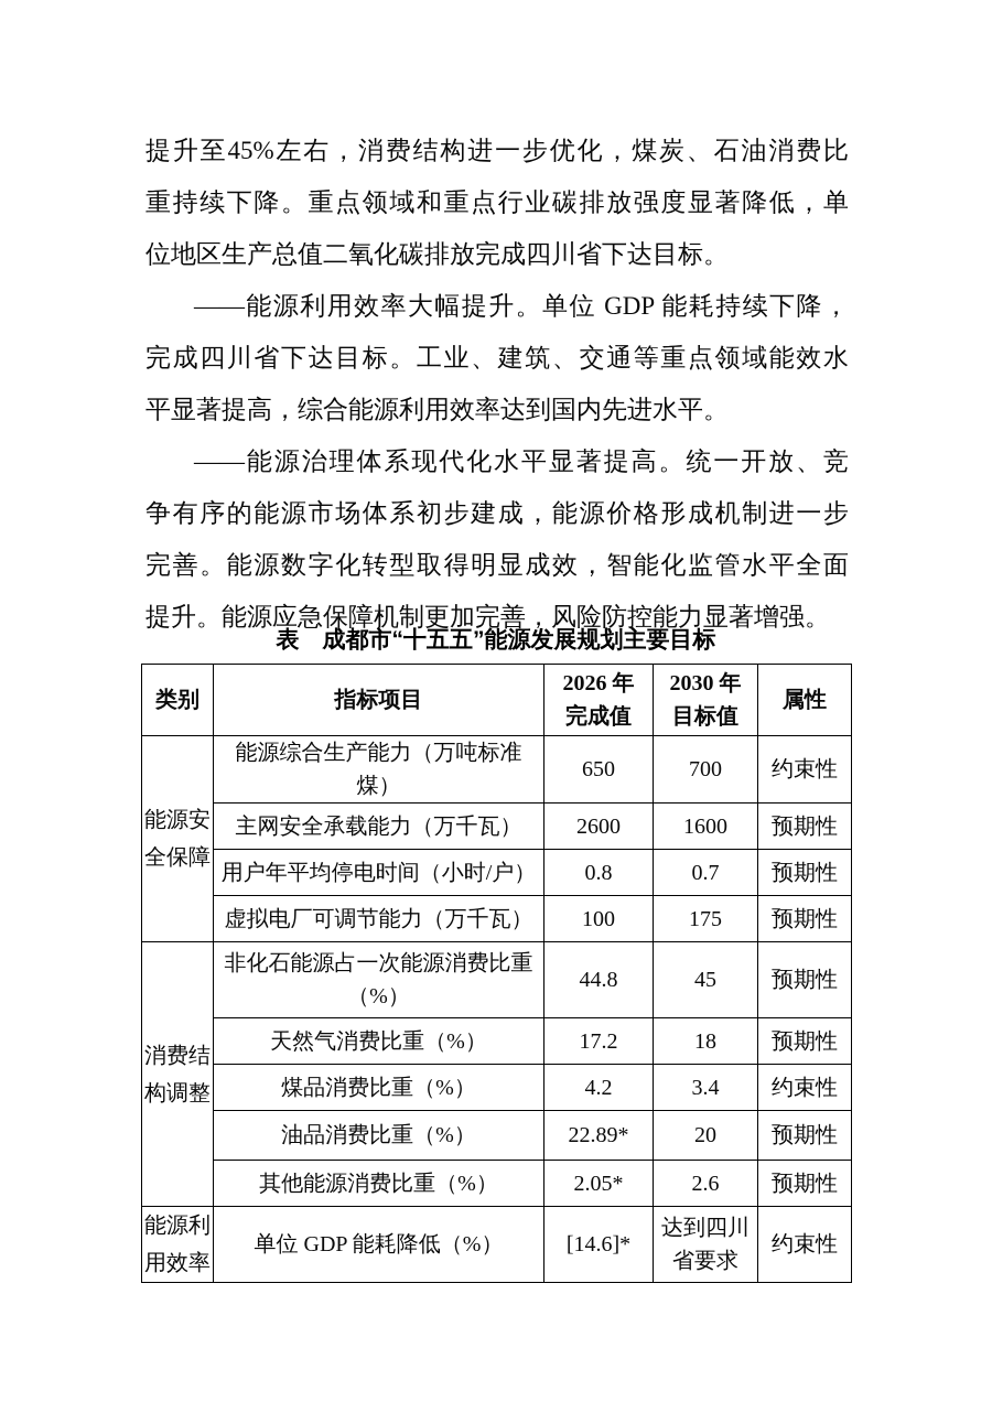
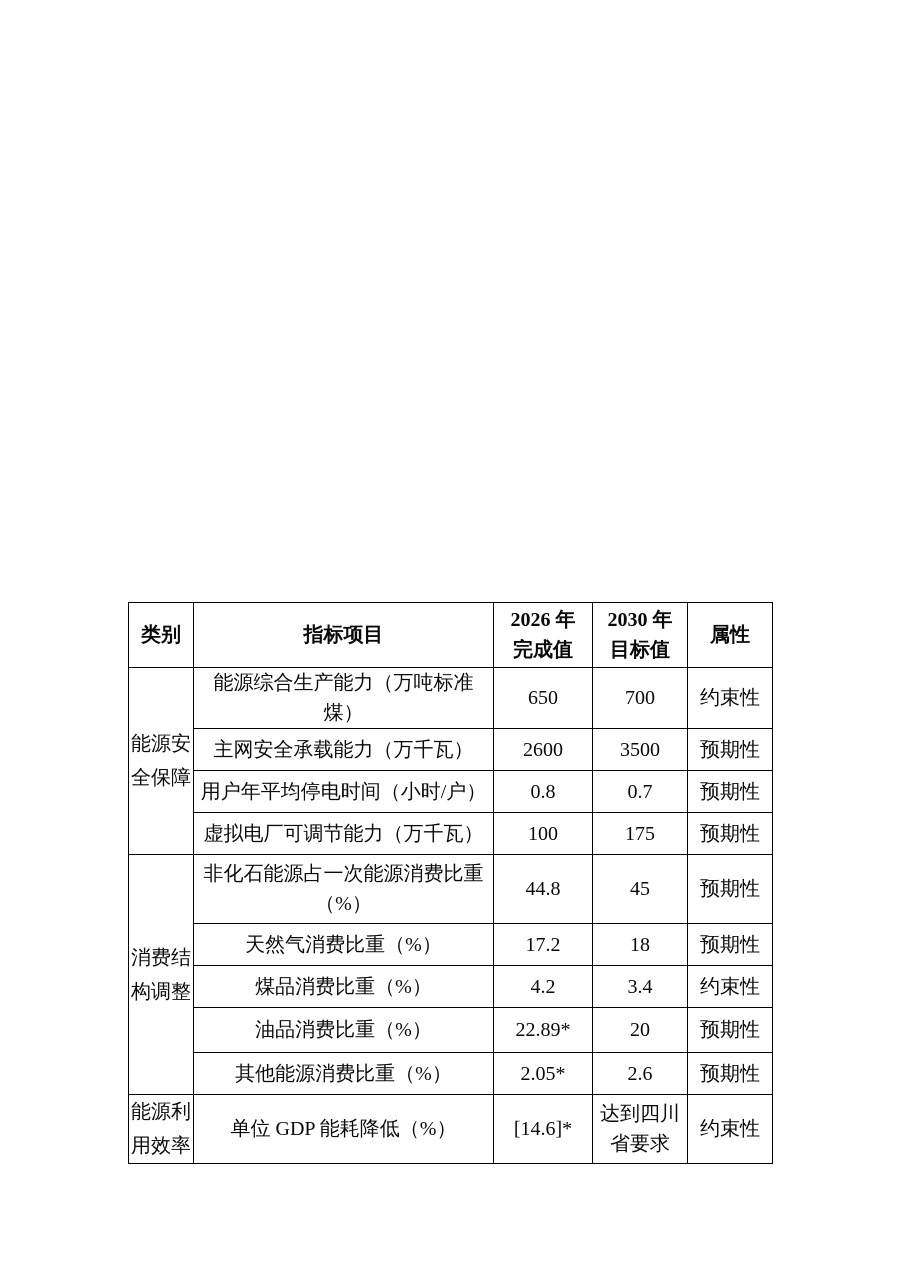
- 提升至45%左右，消费结构进一步优化，煤炭、石油消费比
- 重持续下降。重点领域和重点行业碳排放强度显著降低，单
- 位地区生产总值二氧化碳排放完成四川省下达目标。
- ——能源利用效率大幅提升。单位 GDP 能耗持续下降，
- 完成四川省下达目标。工业、建筑、交通等重点领域能效水
- 平显著提高，综合能源利用效率达到国内先进水平。
- ——能源治理体系现代化水平显著提高。统一开放、竞
- 争有序的能源市场体系初步建成，能源价格形成机制进一步
- 完善。能源数字化转型取得明显成效，智能化监管水平全面
- 提升。能源应急保障机制更加完善，风险防控能力显著增强。
- 表 成都市“十五五”能源发展规划主要目标
  类别	指标项目	2026 年 完成值	2030 年 目标值	属性
  能源安全保障	能源综合生产能力（万吨标准煤）	650	700	约束性
- 主网安全承载能力（万千瓦）	2600	1600	预期性
+ 主网安全承载能力（万千瓦）	2600	3500	预期性
  用户年平均停电时间（小时/户）	0.8	0.7	预期性
  虚拟电厂可调节能力（万千瓦）	100	175	预期性
  消费结构调整	非化石能源占一次能源消费比重（%）	44.8	45	预期性
  天然气消费比重（%）	17.2	18	预期性
  煤品消费比重（%）	4.2	3.4	约束性
  油品消费比重（%）	22.89*	20	预期性
  其他能源消费比重（%）	2.05*	2.6	预期性
  能源利用效率	单位 GDP 能耗降低（%）	[14.6]*	达到四川省要求	约束性
